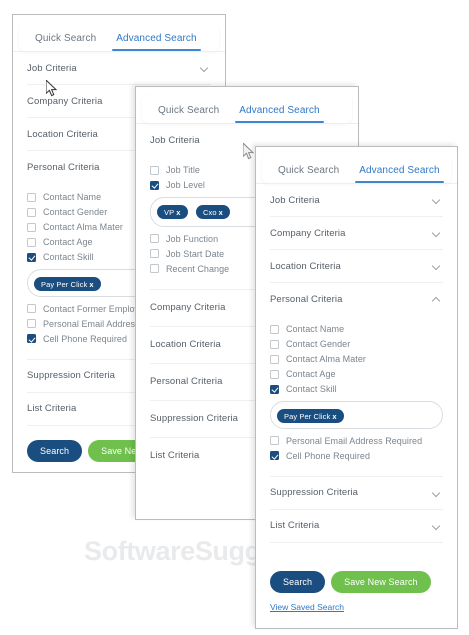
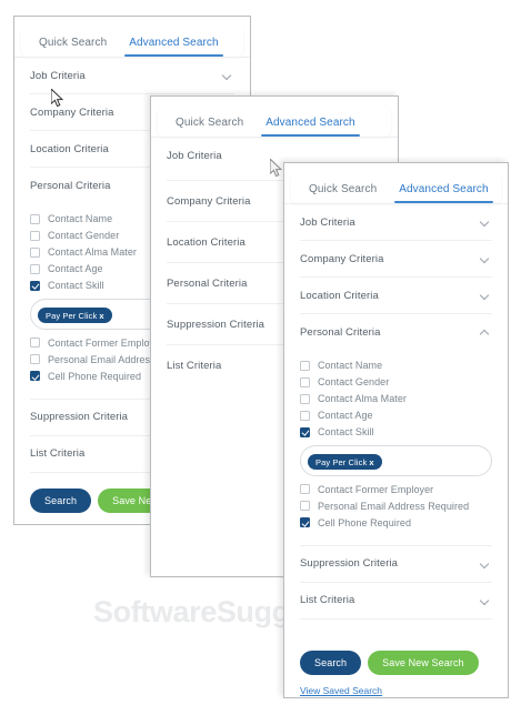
  Quick Search
  Advanced Search
  Job Criteria
  Company Criteria
  Location Criteria
  Personal Criteria
  Contact Name
  Contact Gender
  Contact Alma Mater
  Contact Age
  Contact Skill
  Pay Per Click x
  Contact Former Emplo
  Cell Phone Required
  Suppression Criteria
  List Criteria
  Search
  Quick Search
  Advanced Search
  Job Criteria
- Job Title
- Job Level
- VP x Cxo x
- Job Function
- Job Start Date
- Recent Change
  Company Criteria
  Location Criteria
  Personal Criteria
  Suppression Criteria
  List Criteria
  Quick Search
  Advanced Search
  Job Criteria
  Company Criteria
  Location Criteria
  Personal Criteria
  Contact Name
  Contact Gender
  Contact Alma Mater
  Contact Age
  Contact Skill
  Pay Per Click x
+ Contact Former Employer
  Personal Email Address Required
  Cell Phone Required
  Suppression Criteria
  List Criteria
  Search
  Save New Search
  View Saved Search
